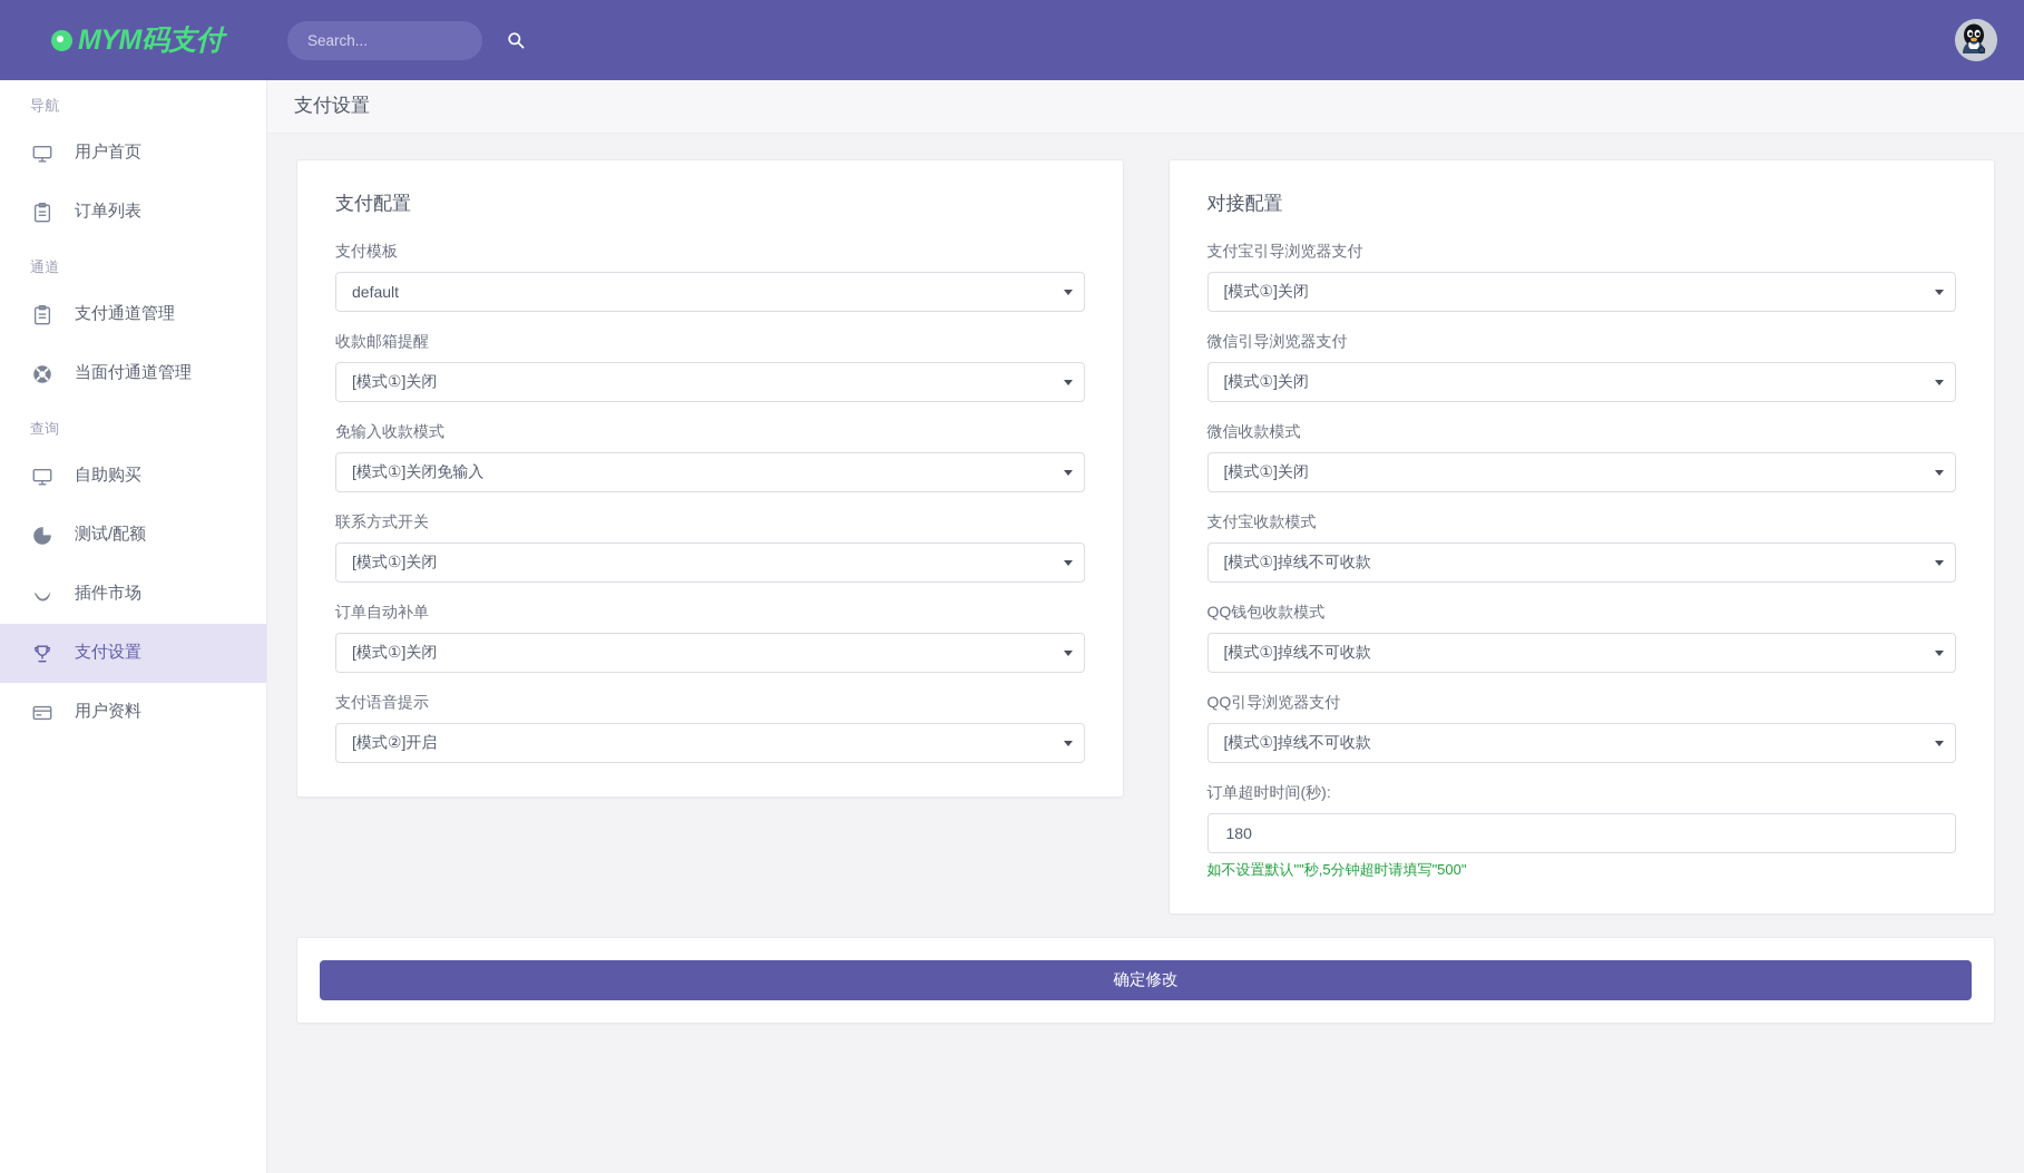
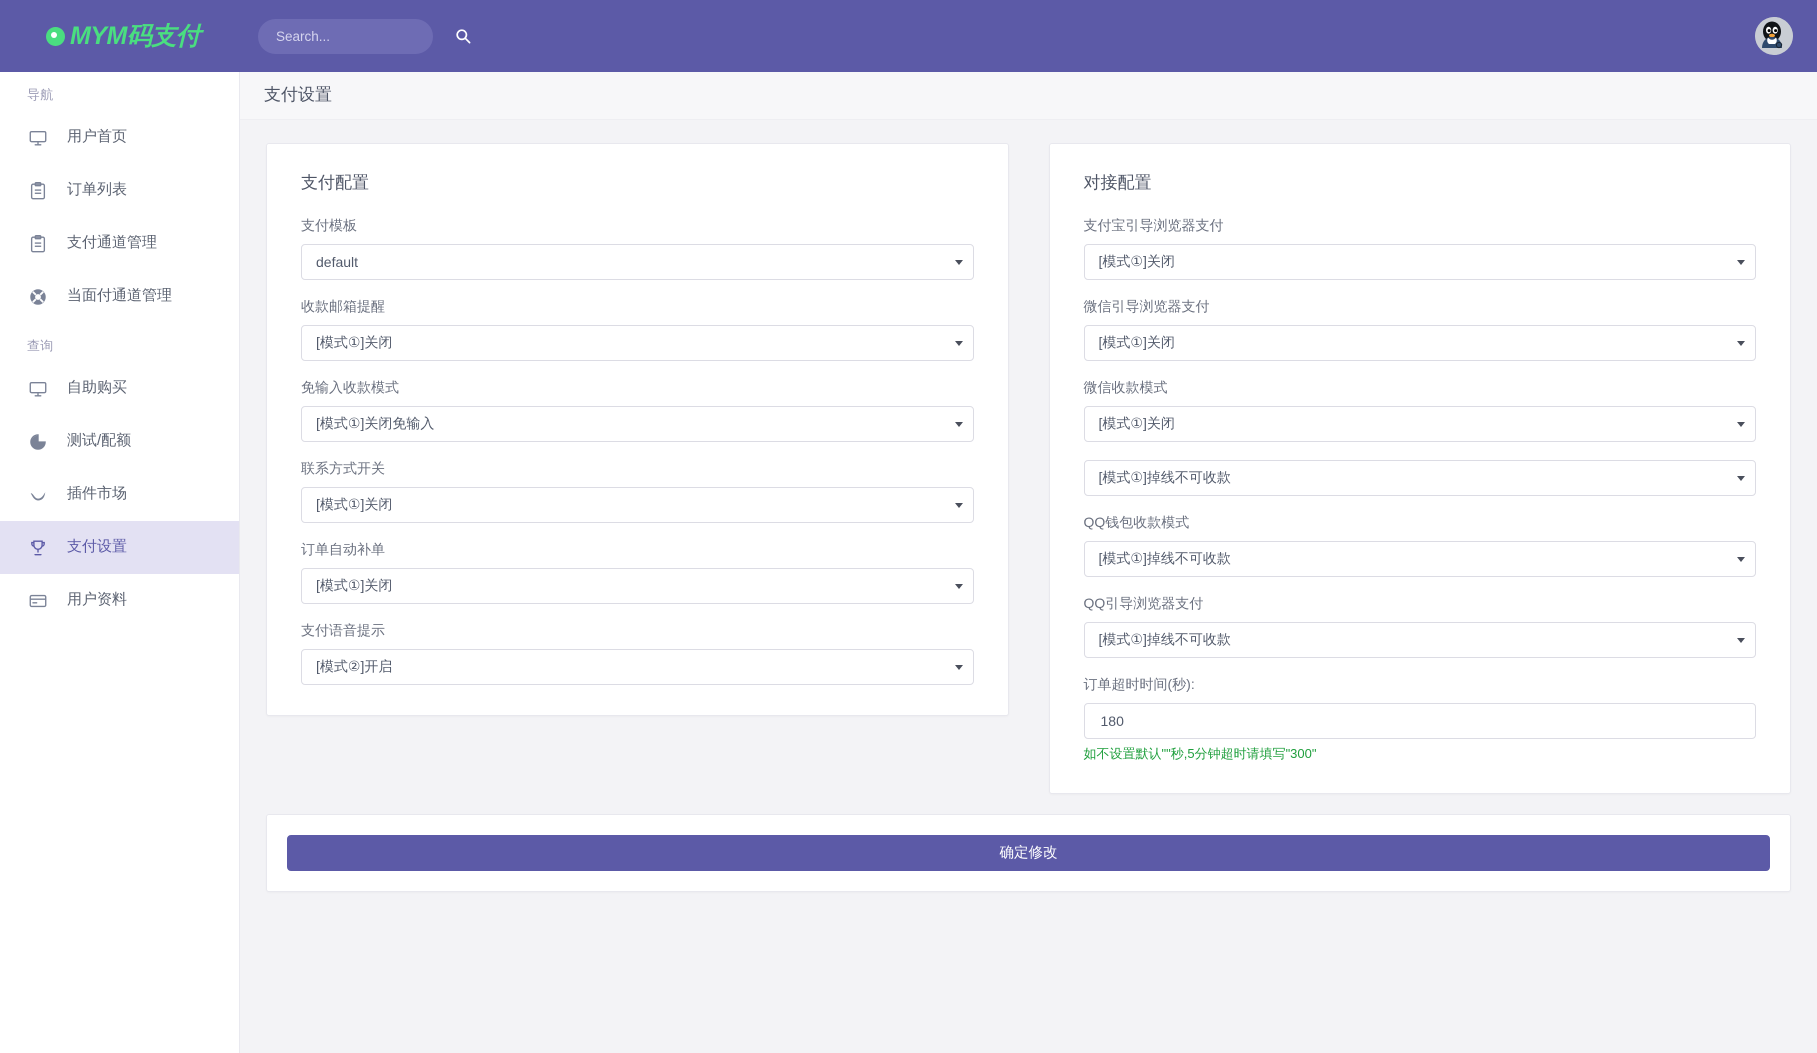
  MYM码支付
  Search...
  导航
  用户首页
  订单列表
- 通道
  支付通道管理
  当面付通道管理
  查询
  自助购买
  测试/配额
  插件市场
  支付设置
  用户资料
  支付设置
  支付配置
  支付模板
  default
  收款邮箱提醒
  [模式①]关闭
  免输入收款模式
  [模式①]关闭免输入
  联系方式开关
  [模式①]关闭
  订单自动补单
  [模式①]关闭
  支付语音提示
  [模式②]开启
  对接配置
  支付宝引导浏览器支付
  [模式①]关闭
  微信引导浏览器支付
  [模式①]关闭
  微信收款模式
  [模式①]关闭
- 支付宝收款模式
  [模式①]掉线不可收款
  QQ钱包收款模式
  [模式①]掉线不可收款
  QQ引导浏览器支付
  [模式①]掉线不可收款
  订单超时时间(秒):
  180
- 如不设置默认""秒,5分钟超时请填写"500"
+ 如不设置默认""秒,5分钟超时请填写"300"
  确定修改
